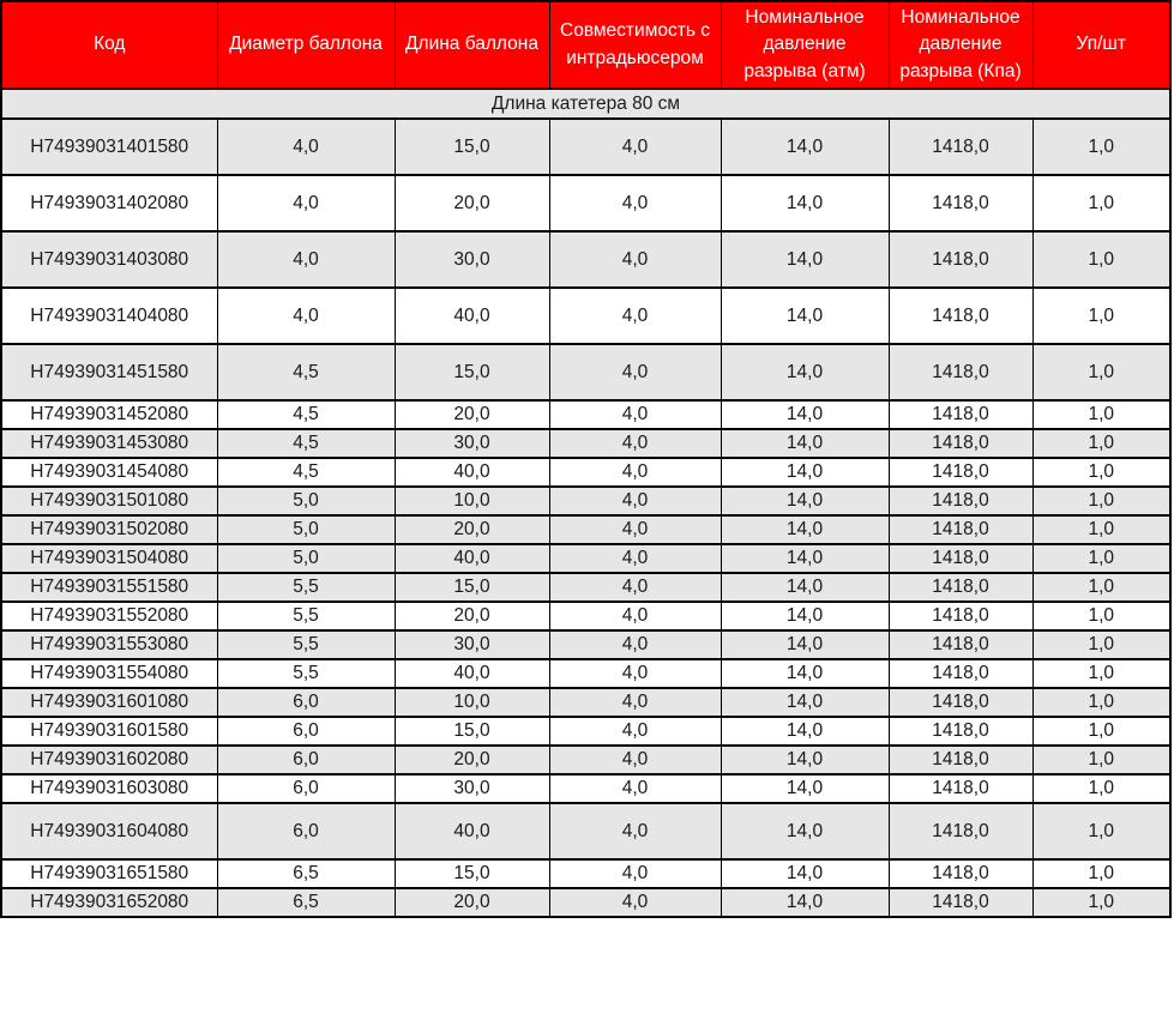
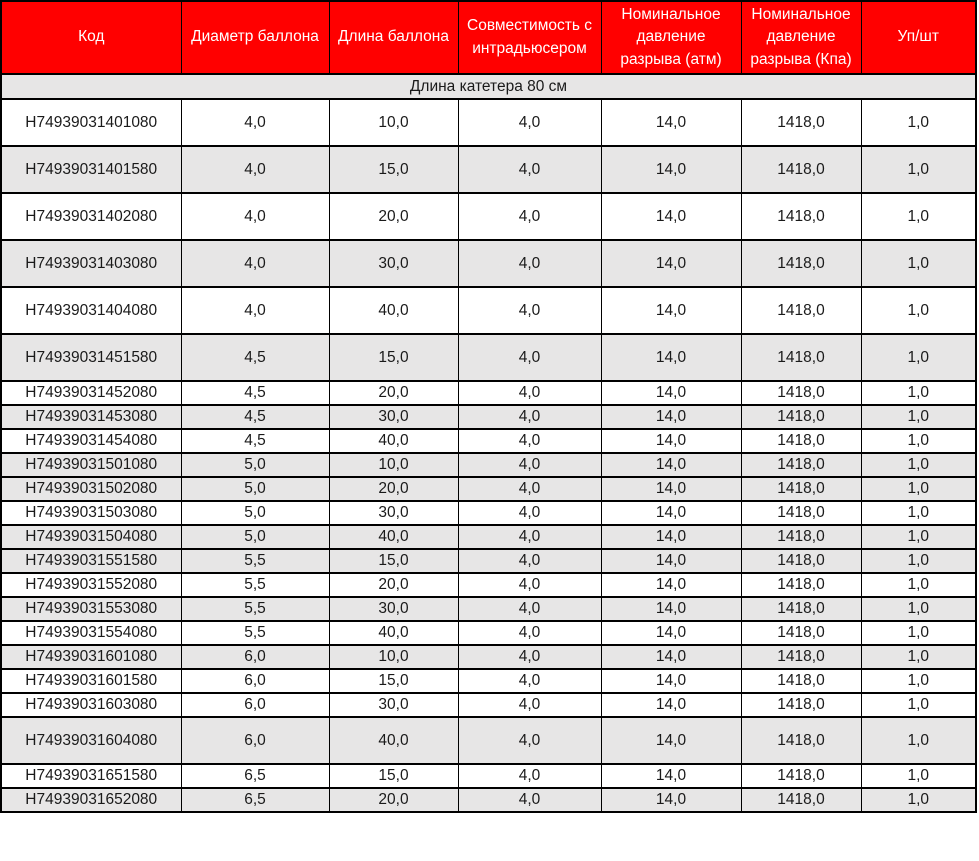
  Код	Диаметр баллона	Длина баллона	Совместимость с интрадьюсером	Номинальное давление разрыва (атм)	Номинальное давление разрыва (Кпа)	Уп/шт
  Длина катетера 80 см
+ H74939031401080	4,0	10,0	4,0	14,0	1418,0	1,0
  H74939031401580	4,0	15,0	4,0	14,0	1418,0	1,0
  H74939031402080	4,0	20,0	4,0	14,0	1418,0	1,0
  H74939031403080	4,0	30,0	4,0	14,0	1418,0	1,0
  H74939031404080	4,0	40,0	4,0	14,0	1418,0	1,0
  H74939031451580	4,5	15,0	4,0	14,0	1418,0	1,0
  H74939031452080	4,5	20,0	4,0	14,0	1418,0	1,0
  H74939031453080	4,5	30,0	4,0	14,0	1418,0	1,0
  H74939031454080	4,5	40,0	4,0	14,0	1418,0	1,0
  H74939031501080	5,0	10,0	4,0	14,0	1418,0	1,0
  H74939031502080	5,0	20,0	4,0	14,0	1418,0	1,0
+ H74939031503080	5,0	30,0	4,0	14,0	1418,0	1,0
  H74939031504080	5,0	40,0	4,0	14,0	1418,0	1,0
  H74939031551580	5,5	15,0	4,0	14,0	1418,0	1,0
  H74939031552080	5,5	20,0	4,0	14,0	1418,0	1,0
  H74939031553080	5,5	30,0	4,0	14,0	1418,0	1,0
  H74939031554080	5,5	40,0	4,0	14,0	1418,0	1,0
  H74939031601080	6,0	10,0	4,0	14,0	1418,0	1,0
  H74939031601580	6,0	15,0	4,0	14,0	1418,0	1,0
- H74939031602080	6,0	20,0	4,0	14,0	1418,0	1,0
  H74939031603080	6,0	30,0	4,0	14,0	1418,0	1,0
  H74939031604080	6,0	40,0	4,0	14,0	1418,0	1,0
  H74939031651580	6,5	15,0	4,0	14,0	1418,0	1,0
  H74939031652080	6,5	20,0	4,0	14,0	1418,0	1,0
